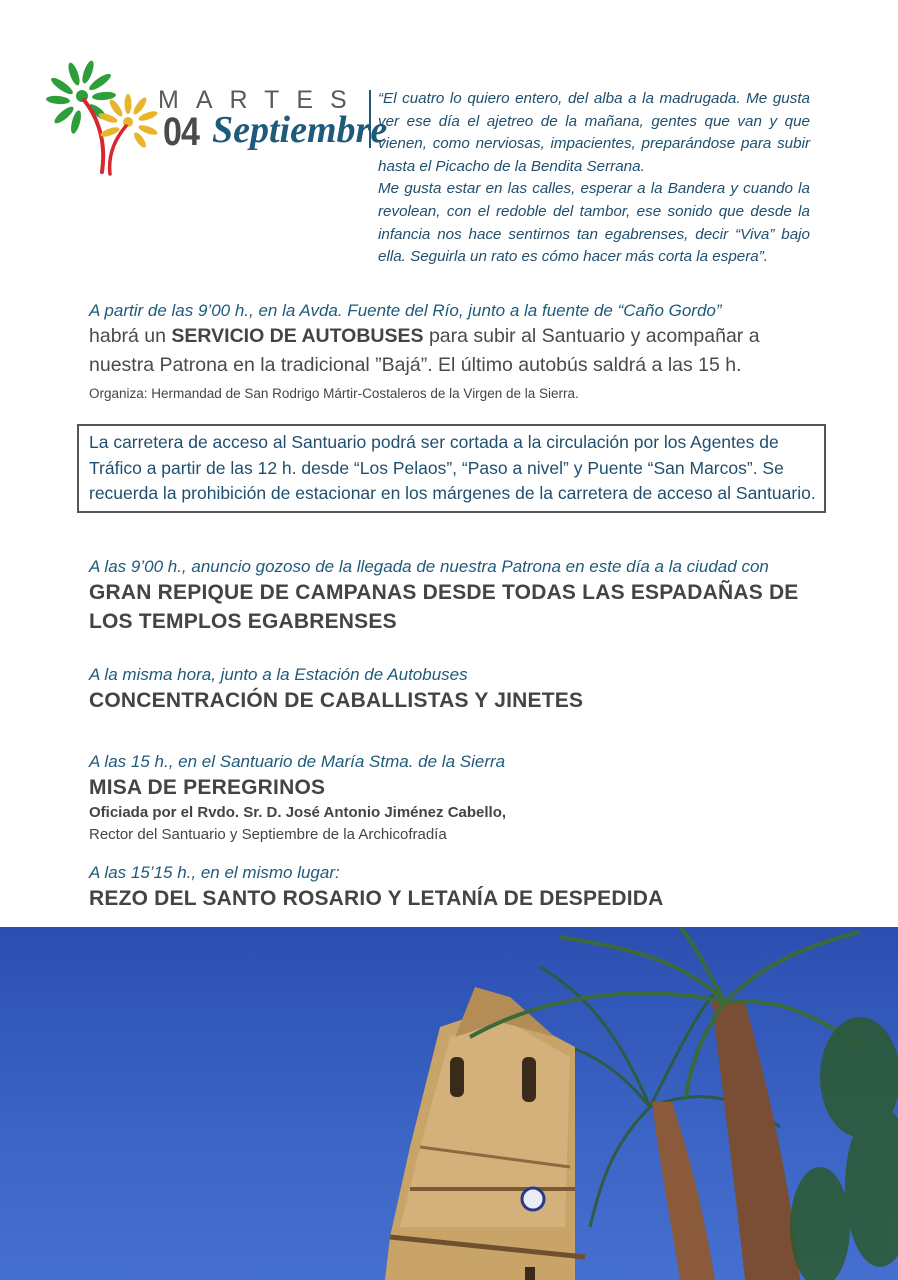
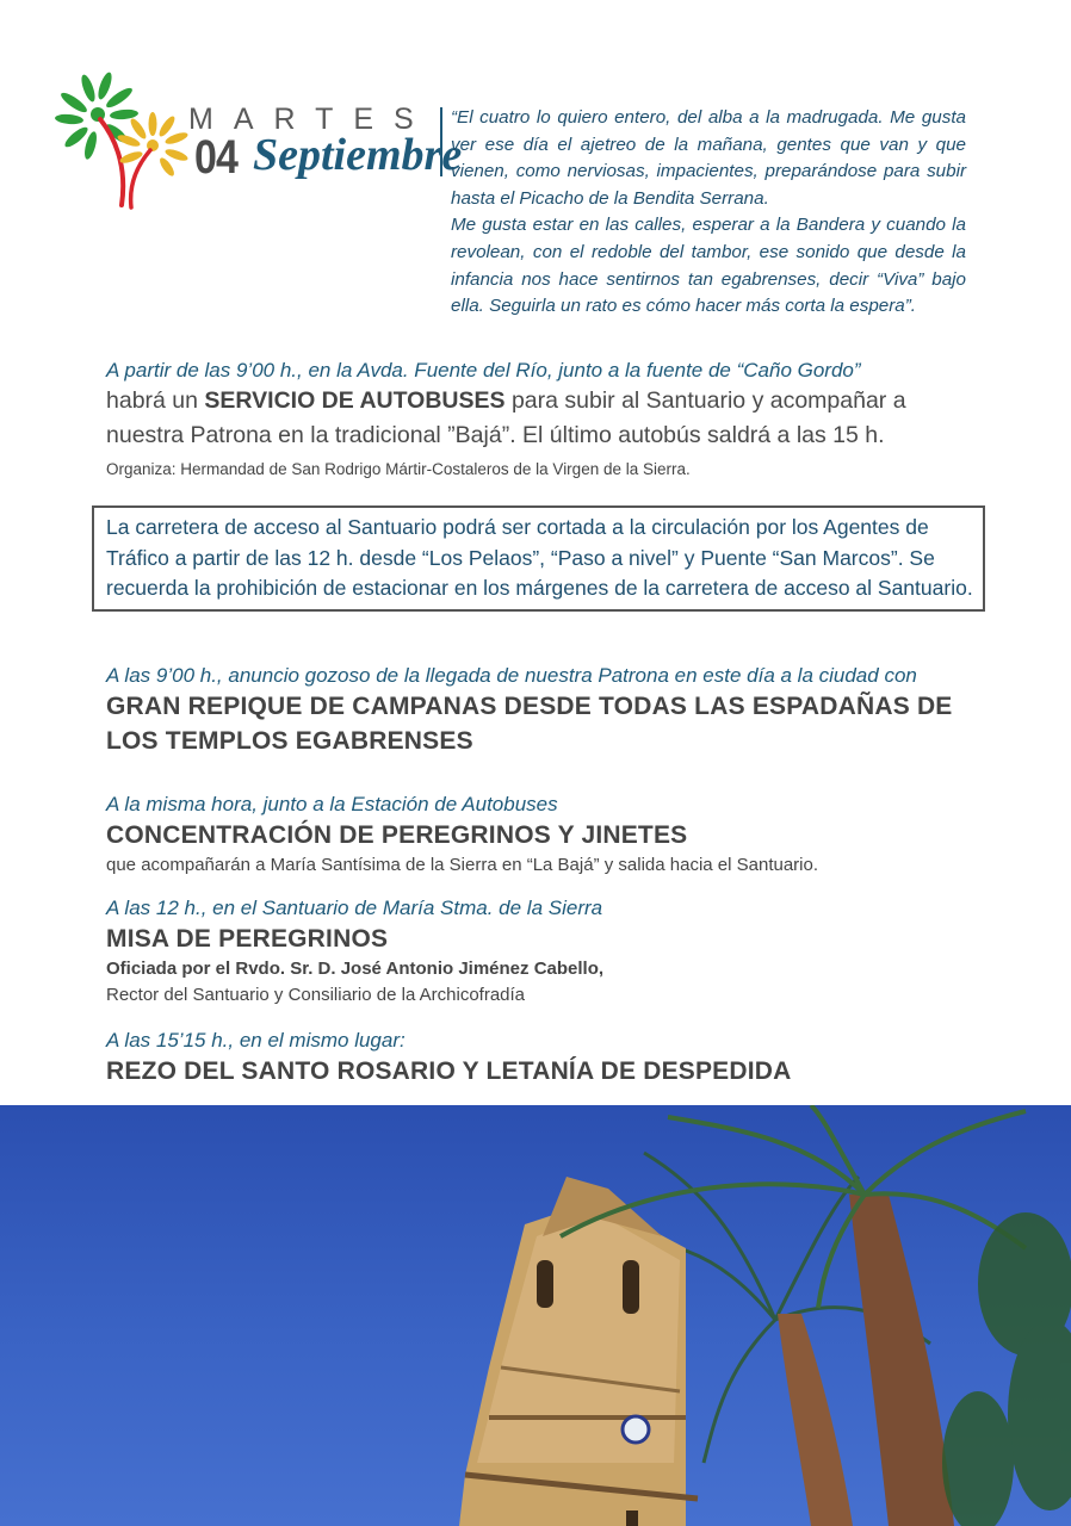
  MARTES
  04
  Septiembre
  “El cuatro lo quiero entero, del alba a la madrugada. Me gusta ver ese día el ajetreo de la mañana, gentes que van y que vienen, como nerviosas, impacientes, preparándose para subir hasta el Picacho de la Bendita Serrana.
  Me gusta estar en las calles, esperar a la Bandera y cuando la revolean, con el redoble del tambor, ese sonido que desde la infancia nos hace sentirnos tan egabrenses, decir “Viva” bajo ella. Seguirla un rato es cómo hacer más corta la espera”.
  A partir de las 9’00 h., en la Avda. Fuente del Río, junto a la fuente de “Caño Gordo”
  habrá un SERVICIO DE AUTOBUSES para subir al Santuario y acompañar a nuestra Patrona en la tradicional ”Bajá”. El último autobús saldrá a las 15 h.
  Organiza: Hermandad de San Rodrigo Mártir-Costaleros de la Virgen de la Sierra.
  La carretera de acceso al Santuario podrá ser cortada a la circulación por los Agentes de Tráfico a partir de las 12 h. desde “Los Pelaos”, “Paso a nivel” y Puente “San Marcos”. Se recuerda la prohibición de estacionar en los márgenes de la carretera de acceso al Santuario.
  A las 9’00 h., anuncio gozoso de la llegada de nuestra Patrona en este día a la ciudad con
  GRAN REPIQUE DE CAMPANAS DESDE TODAS LAS ESPADAÑAS DE LOS TEMPLOS EGABRENSES
  A la misma hora, junto a la Estación de Autobuses
- CONCENTRACIÓN DE CABALLISTAS Y JINETES
+ CONCENTRACIÓN DE PEREGRINOS Y JINETES
+ que acompañarán a María Santísima de la Sierra en “La Bajá” y salida hacia el Santuario.
- A las 15 h., en el Santuario de María Stma. de la Sierra
+ A las 12 h., en el Santuario de María Stma. de la Sierra
  MISA DE PEREGRINOS
  Oficiada por el Rvdo. Sr. D. José Antonio Jiménez Cabello,
- Rector del Santuario y Septiembre de la Archicofradía
+ Rector del Santuario y Consiliario de la Archicofradía
  A las 15’15 h., en el mismo lugar:
  REZO DEL SANTO ROSARIO Y LETANÍA DE DESPEDIDA
